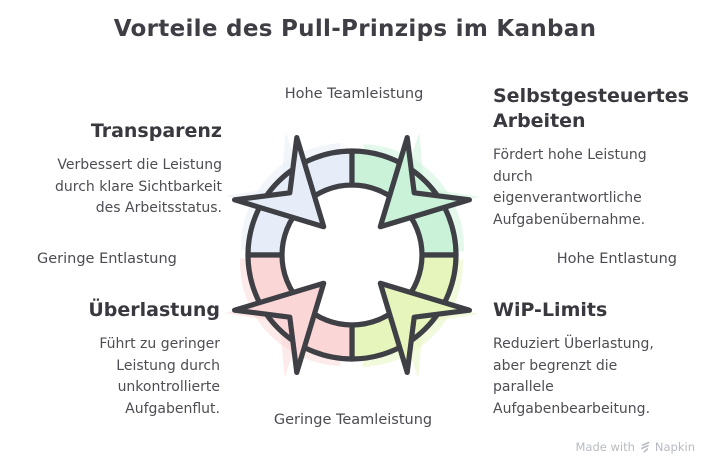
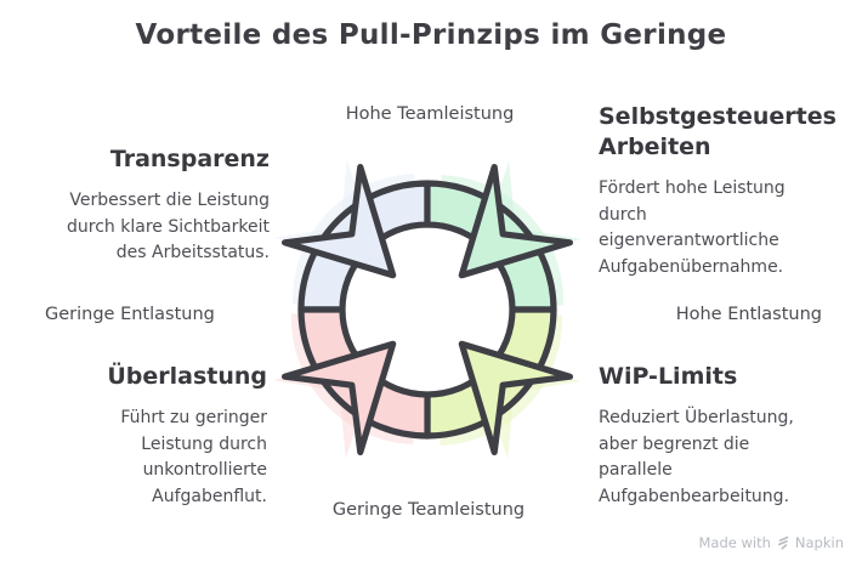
- Vorteile des Pull-Prinzips im Kanban
+ Vorteile des Pull-Prinzips im Geringe
  Hohe Teamleistung
  Geringe Entlastung
  Hohe Entlastung
  Geringe Teamleistung
  Transparenz
  Verbessert die Leistung
  durch klare Sichtbarkeit
  des Arbeitsstatus.
  Selbstgesteuertes
  Arbeiten
  Fördert hohe Leistung
  durch
  eigenverantwortliche
  Aufgabenübernahme.
  Überlastung
  Führt zu geringer
  Leistung durch
  unkontrollierte
  Aufgabenflut.
  WiP-Limits
  Reduziert Überlastung,
  aber begrenzt die
  parallele
  Aufgabenbearbeitung.
  Made with
  Napkin
